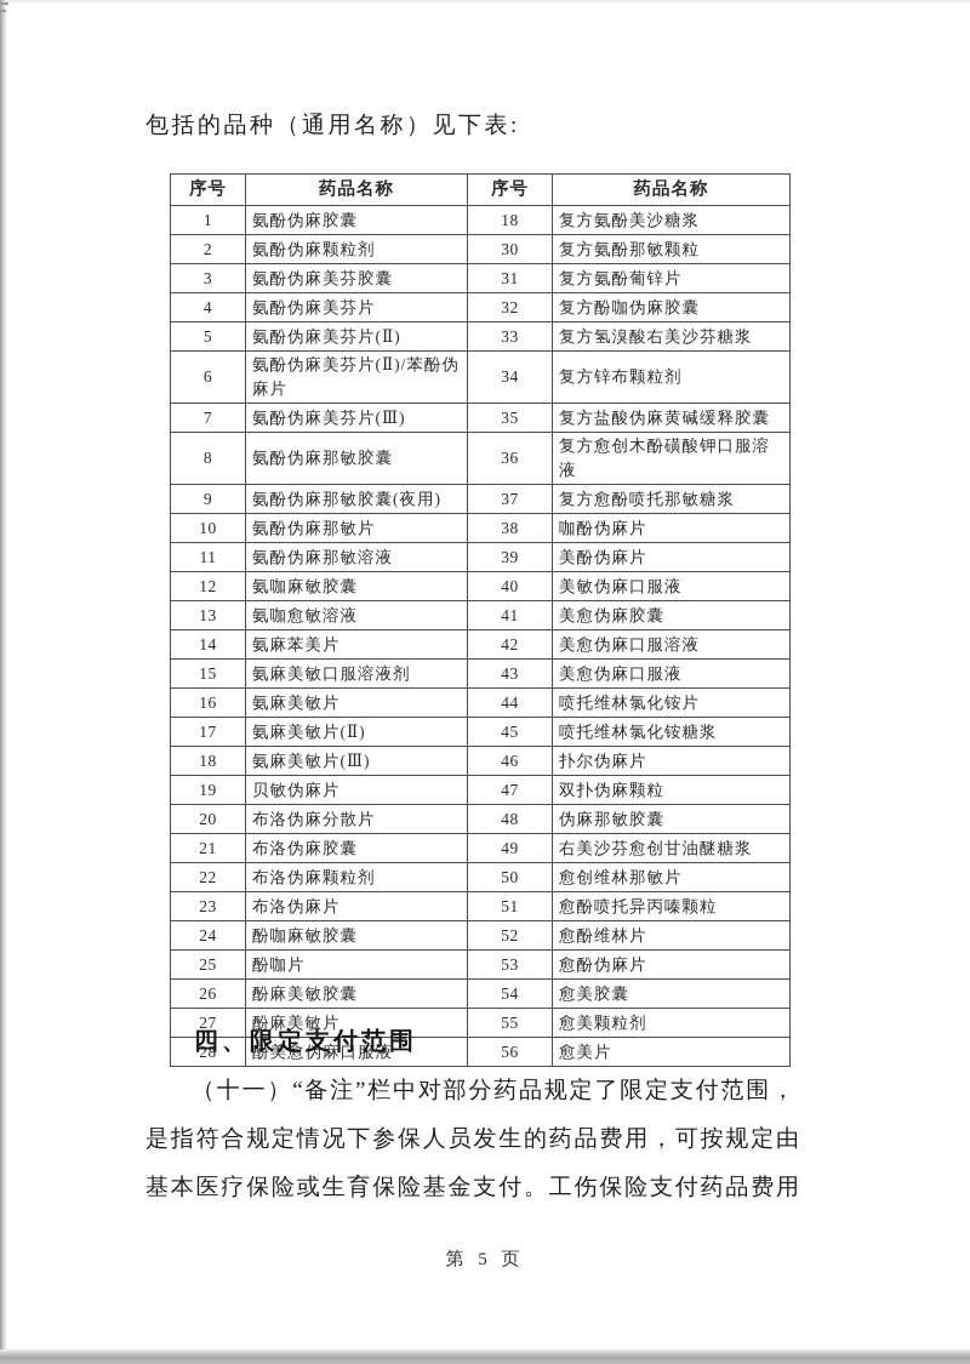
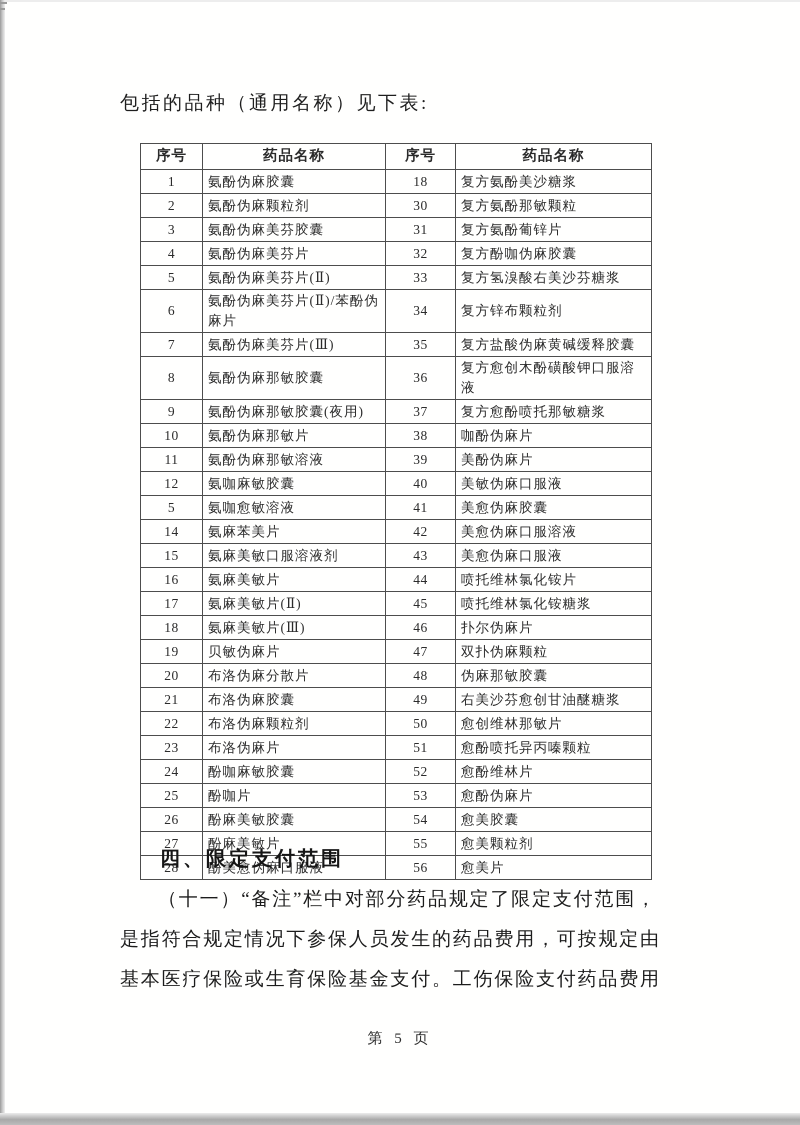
  包括的品种（通用名称）见下表:
  序号	药品名称	序号	药品名称
  1	氨酚伪麻胶囊	18	复方氨酚美沙糖浆
  2	氨酚伪麻颗粒剂	30	复方氨酚那敏颗粒
  3	氨酚伪麻美芬胶囊	31	复方氨酚葡锌片
  4	氨酚伪麻美芬片	32	复方酚咖伪麻胶囊
  5	氨酚伪麻美芬片(Ⅱ)	33	复方氢溴酸右美沙芬糖浆
  6	氨酚伪麻美芬片(Ⅱ)/苯酚伪麻片	34	复方锌布颗粒剂
  7	氨酚伪麻美芬片(Ⅲ)	35	复方盐酸伪麻黄碱缓释胶囊
  8	氨酚伪麻那敏胶囊	36	复方愈创木酚磺酸钾口服溶液
  9	氨酚伪麻那敏胶囊(夜用)	37	复方愈酚喷托那敏糖浆
  10	氨酚伪麻那敏片	38	咖酚伪麻片
  11	氨酚伪麻那敏溶液	39	美酚伪麻片
  12	氨咖麻敏胶囊	40	美敏伪麻口服液
- 13	氨咖愈敏溶液	41	美愈伪麻胶囊
+ 5	氨咖愈敏溶液	41	美愈伪麻胶囊
  14	氨麻苯美片	42	美愈伪麻口服溶液
  15	氨麻美敏口服溶液剂	43	美愈伪麻口服液
  16	氨麻美敏片	44	喷托维林氯化铵片
  17	氨麻美敏片(Ⅱ)	45	喷托维林氯化铵糖浆
  18	氨麻美敏片(Ⅲ)	46	扑尔伪麻片
  19	贝敏伪麻片	47	双扑伪麻颗粒
  20	布洛伪麻分散片	48	伪麻那敏胶囊
  21	布洛伪麻胶囊	49	右美沙芬愈创甘油醚糖浆
  22	布洛伪麻颗粒剂	50	愈创维林那敏片
  23	布洛伪麻片	51	愈酚喷托异丙嗪颗粒
  24	酚咖麻敏胶囊	52	愈酚维林片
  25	酚咖片	53	愈酚伪麻片
  26	酚麻美敏胶囊	54	愈美胶囊
  27	酚麻美敏片	55	愈美颗粒剂
  28	酚美愈伪麻口服液	56	愈美片
  四、限定支付范围
  （十一）“备注”栏中对部分药品规定了限定支付范围，
  是指符合规定情况下参保人员发生的药品费用，可按规定由
  基本医疗保险或生育保险基金支付。工伤保险支付药品费用
  第 5 页
